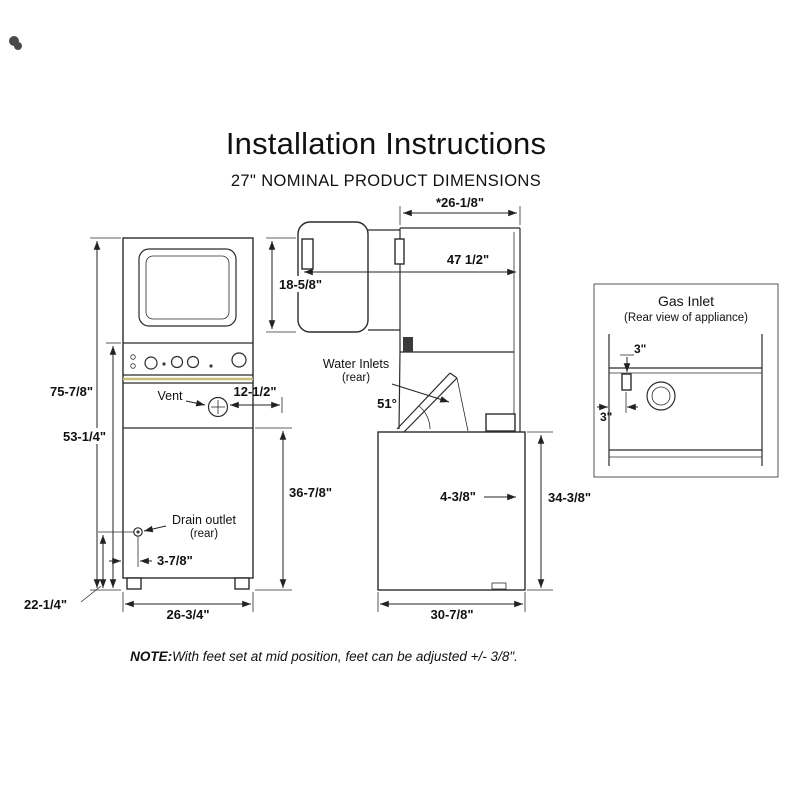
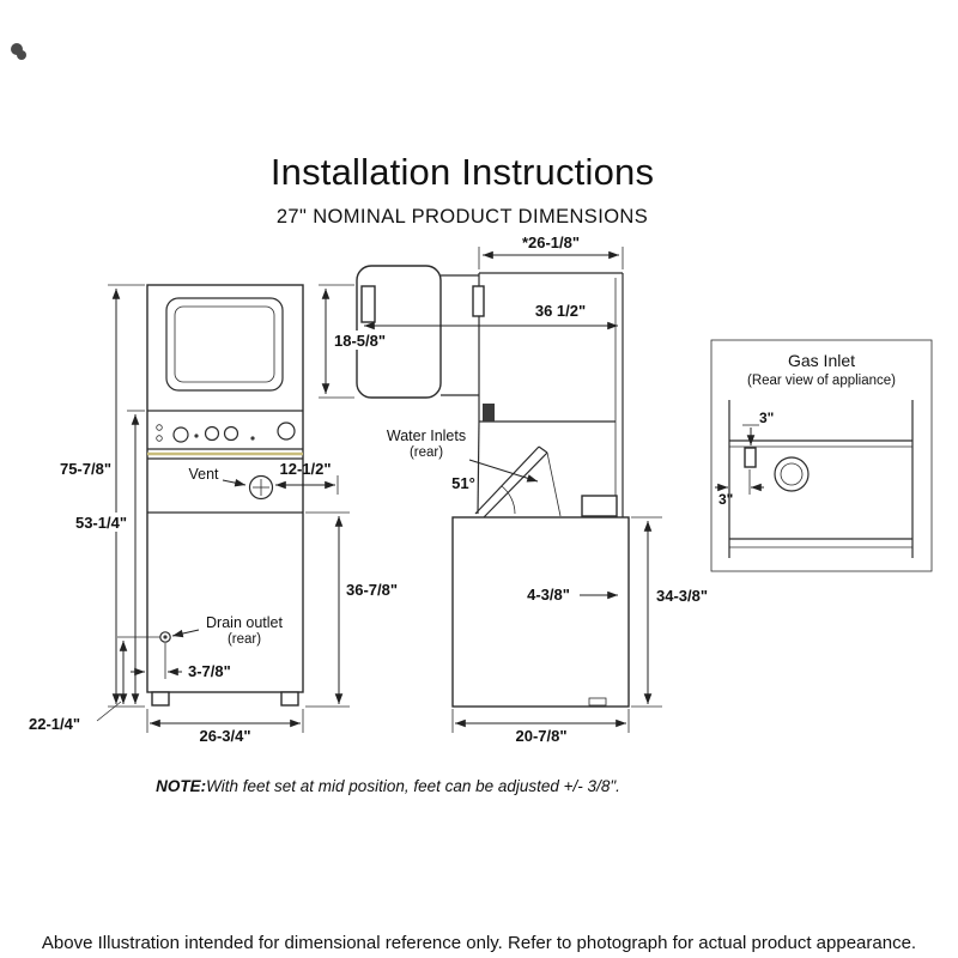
  75-7/8"
  53-1/4"
  Vent
  12-1/2"
  36-7/8"
  Drain outlet
  (rear)
  22-1/4"
  3-7/8"
  26-3/4"
  *26-1/8"
  18-5/8"
- 47 1/2"
+ 36 1/2"
  Water Inlets
  (rear)
  51°
  4-3/8"
  34-3/8"
- 30-7/8"
+ 20-7/8"
  Gas Inlet
  (Rear view of appliance)
  3"
  3"
  Installation Instructions
  27" NOMINAL PRODUCT DIMENSIONS
  NOTE:With feet set at mid position, feet can be adjusted +/- 3/8".
+ Above Illustration intended for dimensional reference only. Refer to photograph for actual product appearance.
